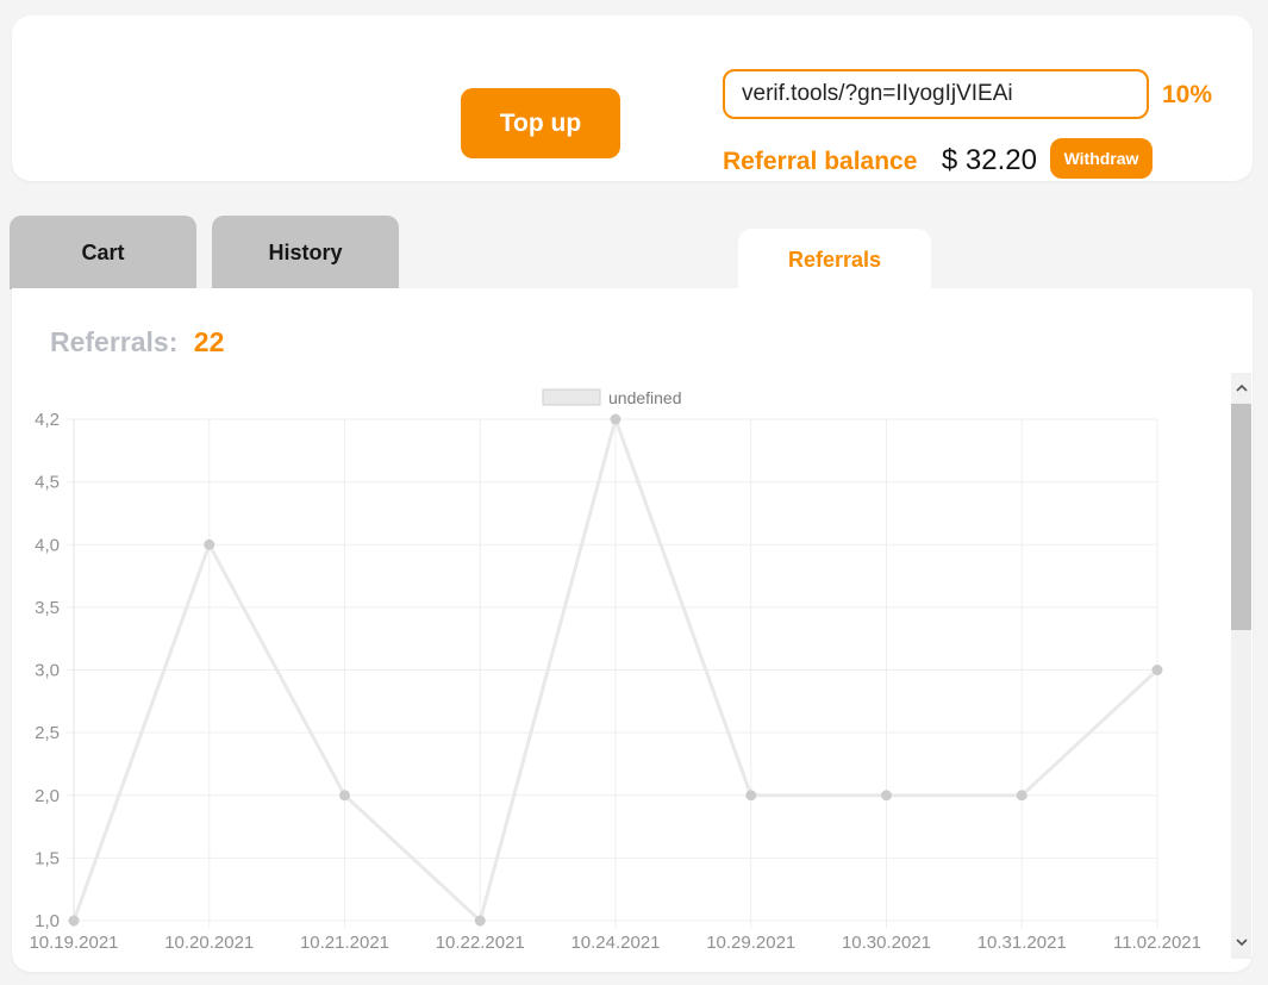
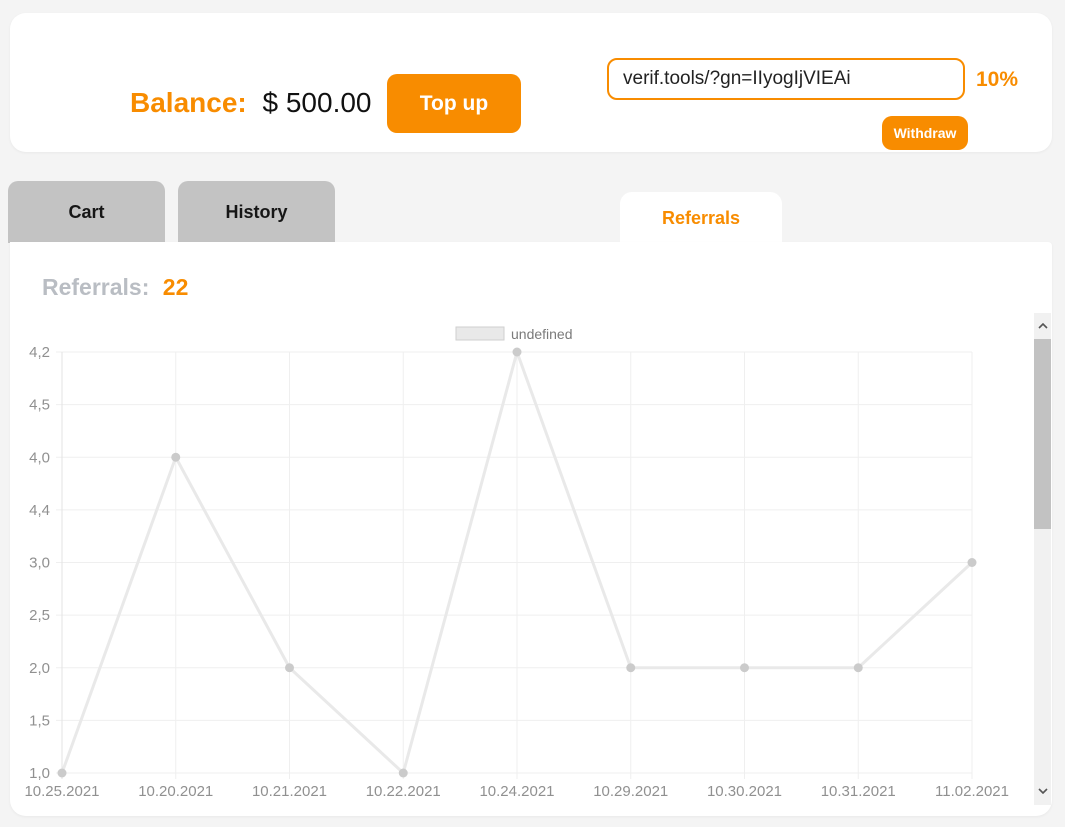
+ Balance: $ 500.00
  Top up
  verif.tools/?gn=IIyogIjVIEAi
  10%
- Referral balance $ 32.20
  Withdraw
  Cart
  History
  Referrals
  Referrals: 22
  1,0
  1,5
  2,0
  2,5
  3,0
- 3,5
+ 4,4
  4,0
  4,5
  4,2
- 10.19.2021
+ 10.25.2021
  10.20.2021
  10.21.2021
  10.22.2021
  10.24.2021
  10.29.2021
  10.30.2021
  10.31.2021
  11.02.2021
  undefined
